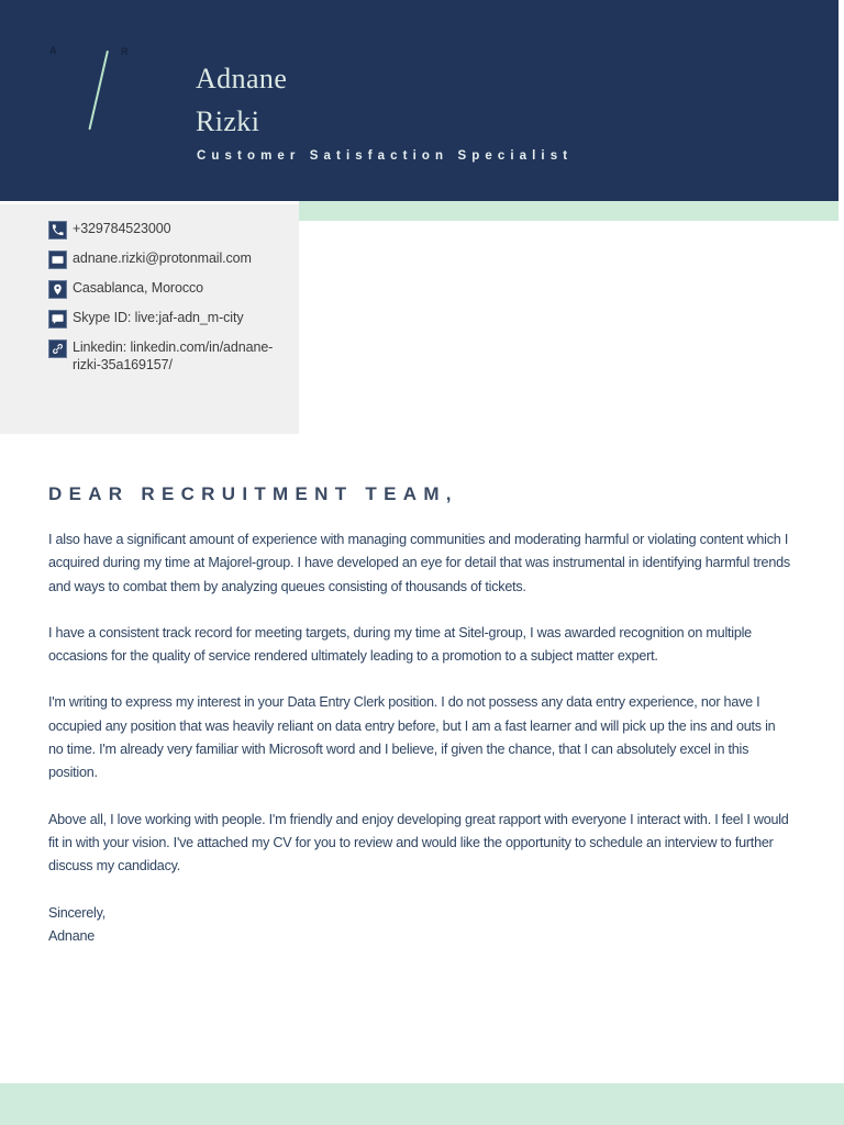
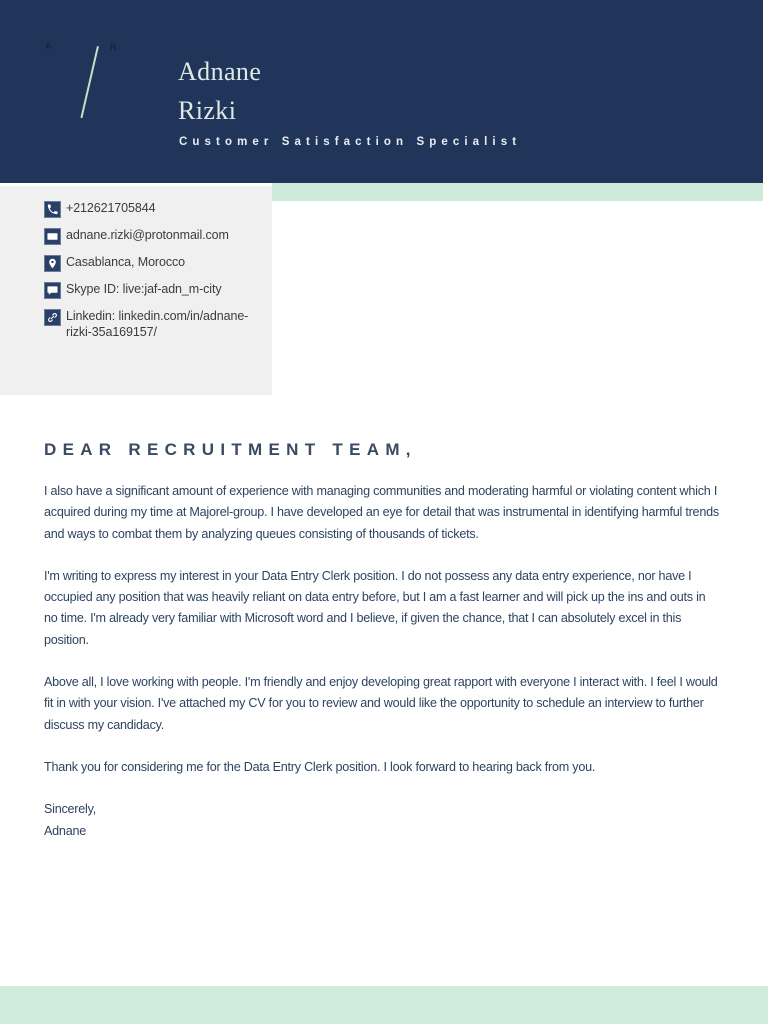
  A
  R
  Adnane
  Rizki
  Customer Satisfaction Specialist
- +329784523000
+ +212621705844
  adnane.rizki@protonmail.com
  Casablanca, Morocco
  Skype ID: live:jaf-adn_m-city
  Linkedin: linkedin.com/in/adnane-rizki-35a169157/
  DEAR RECRUITMENT TEAM,
  I also have a significant amount of experience with managing communities and moderating harmful or violating content which I acquired during my time at Majorel-group. I have developed an eye for detail that was instrumental in identifying harmful trends and ways to combat them by analyzing queues consisting of thousands of tickets.
- I have a consistent track record for meeting targets, during my time at Sitel-group, I was awarded recognition on multiple occasions for the quality of service rendered ultimately leading to a promotion to a subject matter expert.
  I'm writing to express my interest in your Data Entry Clerk position. I do not possess any data entry experience, nor have I occupied any position that was heavily reliant on data entry before, but I am a fast learner and will pick up the ins and outs in no time. I'm already very familiar with Microsoft word and I believe, if given the chance, that I can absolutely excel in this position.
  Above all, I love working with people. I'm friendly and enjoy developing great rapport with everyone I interact with. I feel I would fit in with your vision. I've attached my CV for you to review and would like the opportunity to schedule an interview to further discuss my candidacy.
+ Thank you for considering me for the Data Entry Clerk position. I look forward to hearing back from you.
  Sincerely,
  Adnane
